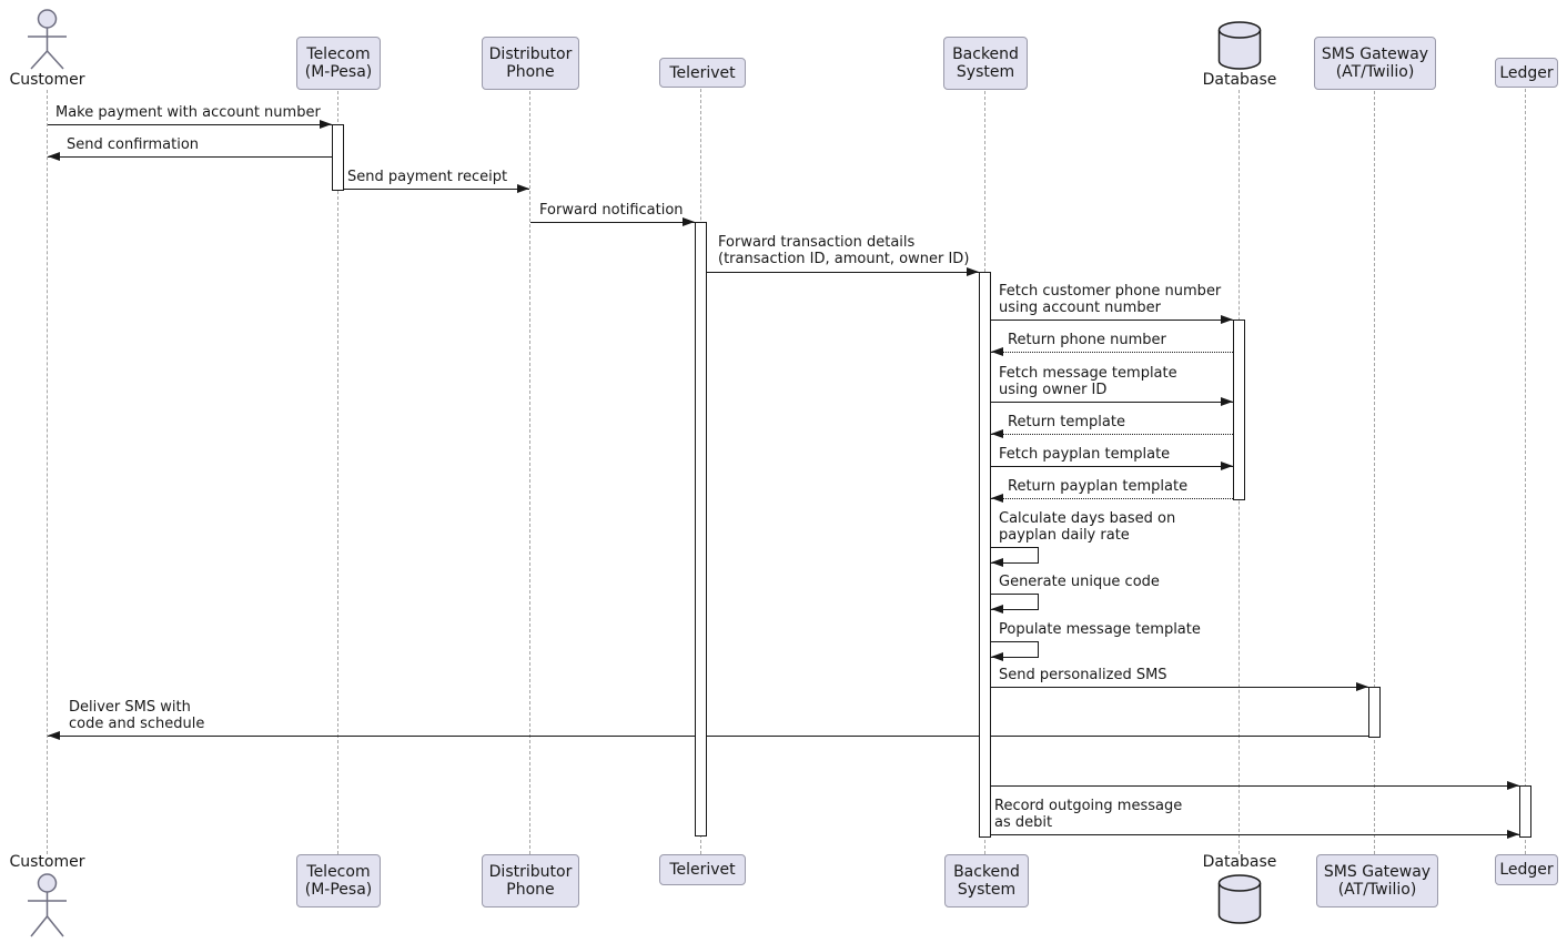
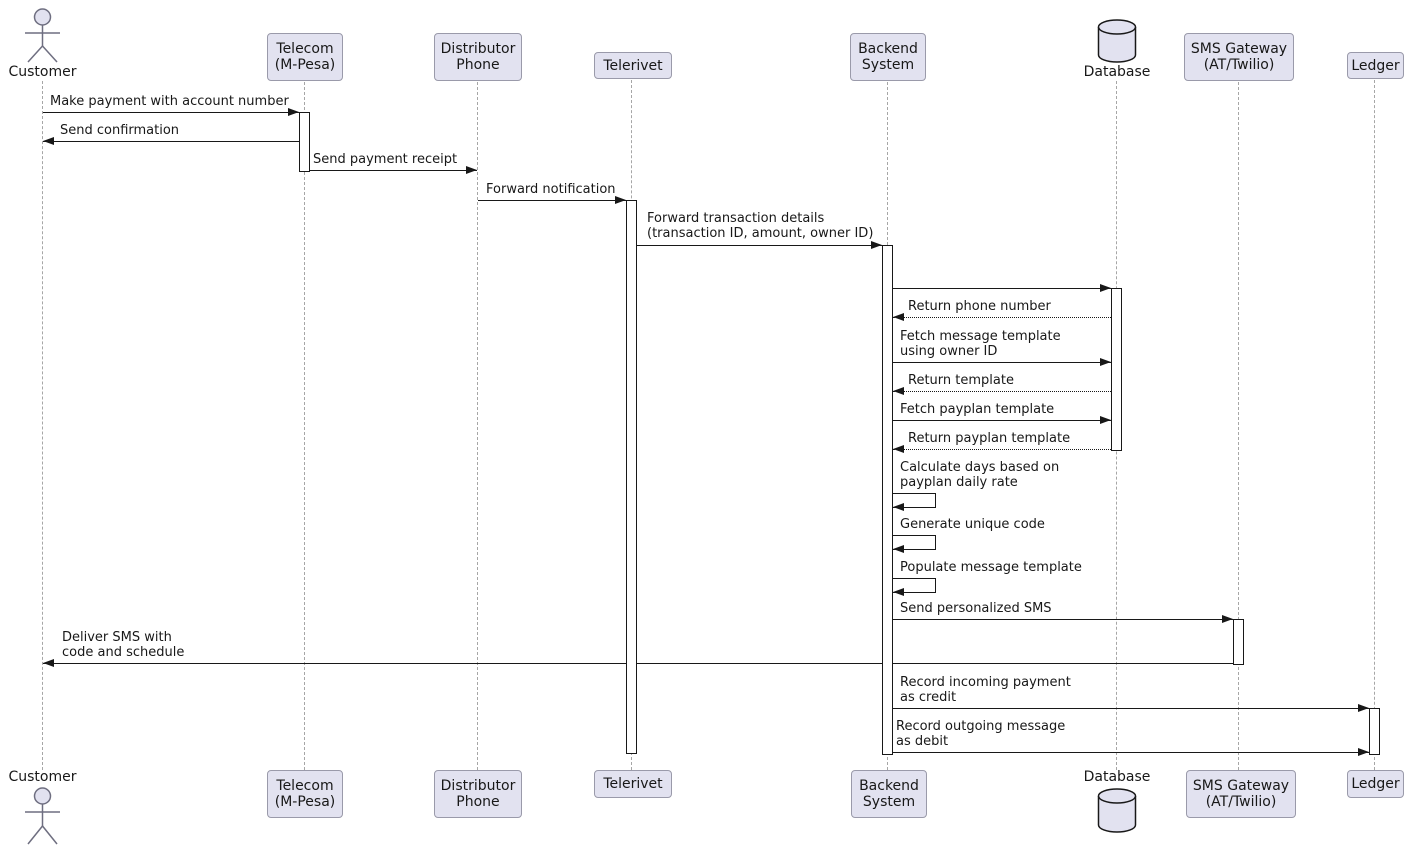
  Customer
  Telecom
  (M-Pesa)
  Distributor
  Phone
  Telerivet
  Backend
  System
  Database
  SMS Gateway
  (AT/Twilio)
  Ledger
  Make payment with account number
  Send confirmation
  Send payment receipt
  Forward notification
  Forward transaction details
  (transaction ID, amount, owner ID)
- Fetch customer phone number
- using account number
  Return phone number
  Fetch message template
  using owner ID
  Return template
  Fetch payplan template
  Return payplan template
  Calculate days based on
  payplan daily rate
  Generate unique code
  Populate message template
  Send personalized SMS
  Deliver SMS with
  code and schedule
+ Record incoming payment
+ as credit
  Record outgoing message
  as debit
  Customer
  Telecom
  (M-Pesa)
  Distributor
  Phone
  Telerivet
  Backend
  System
  Database
  SMS Gateway
  (AT/Twilio)
  Ledger
